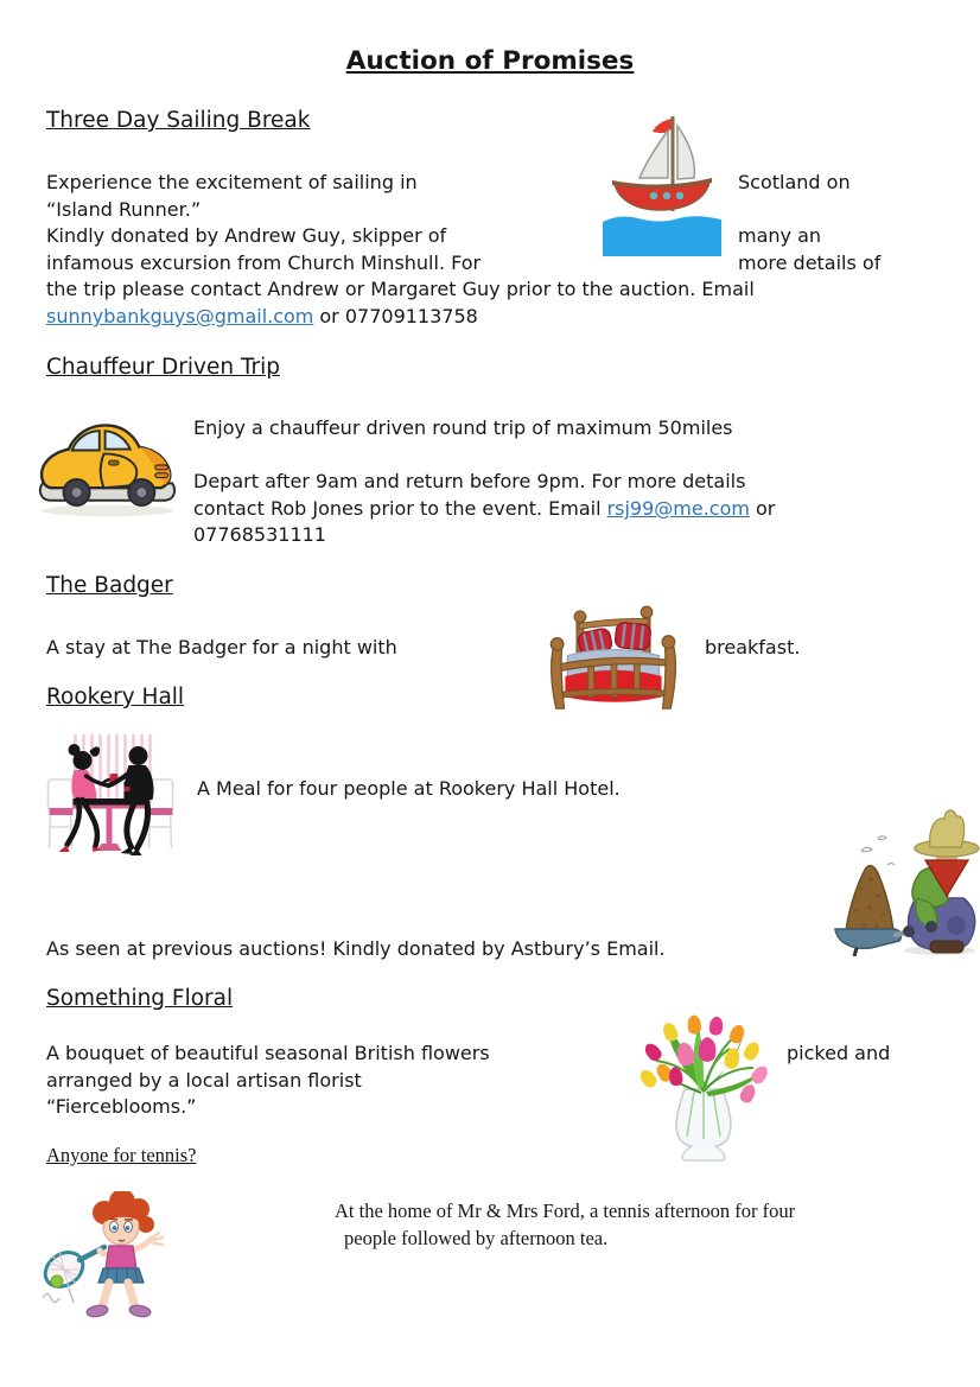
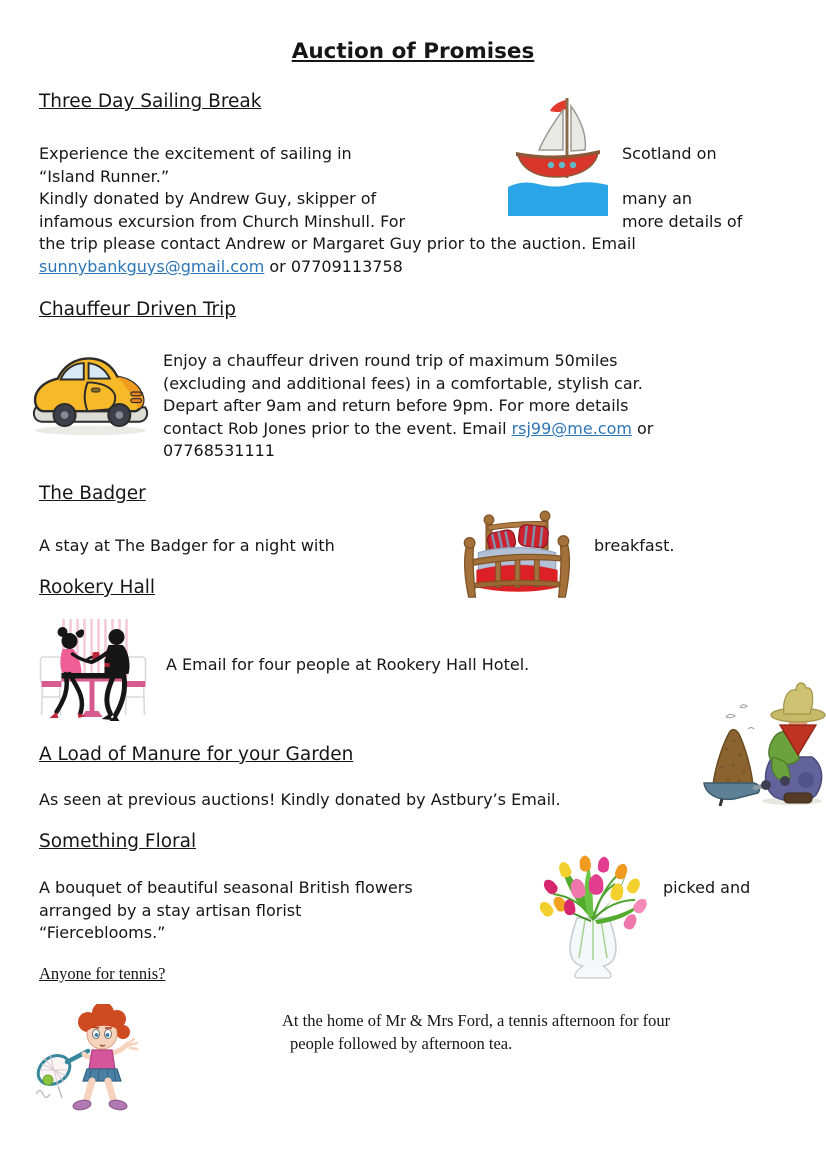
  Auction of Promises
  Three Day Sailing Break
  Experience the excitement of sailing in
  Scotland on
  “Island Runner.”
  Kindly donated by Andrew Guy, skipper of
  many an
  infamous excursion from Church Minshull. For
  more details of
  the trip please contact Andrew or Margaret Guy prior to the auction. Email
  sunnybankguys@gmail.com
  or 07709113758
  Chauffeur Driven Trip
  Enjoy a chauffeur driven round trip of maximum 50miles
+ (excluding and additional fees) in a comfortable, stylish car.
  Depart after 9am and return before 9pm. For more details
  contact Rob Jones prior to the event. Email
  rsj99@me.com
  or
  07768531111
  The Badger
  A stay at The Badger for a night with
  breakfast.
  Rookery Hall
- A Meal for four people at Rookery Hall Hotel.
+ A Email for four people at Rookery Hall Hotel.
+ A Load of Manure for your Garden
  As seen at previous auctions! Kindly donated by Astbury’s Email.
  Something Floral
  A bouquet of beautiful seasonal British flowers
  picked and
- arranged by a local artisan florist
+ arranged by a stay artisan florist
  “Fierceblooms.”
  Anyone for tennis?
  At the home of Mr & Mrs Ford, a tennis afternoon for four
  people followed by afternoon tea.
